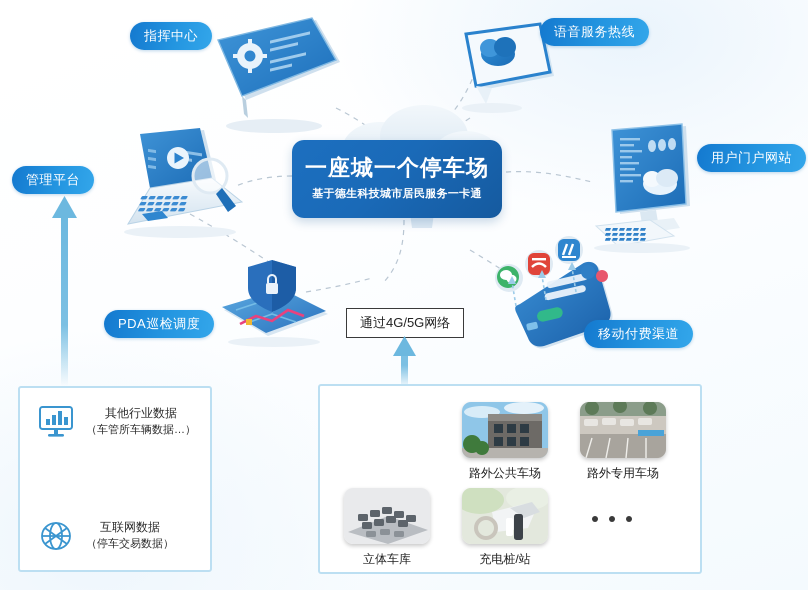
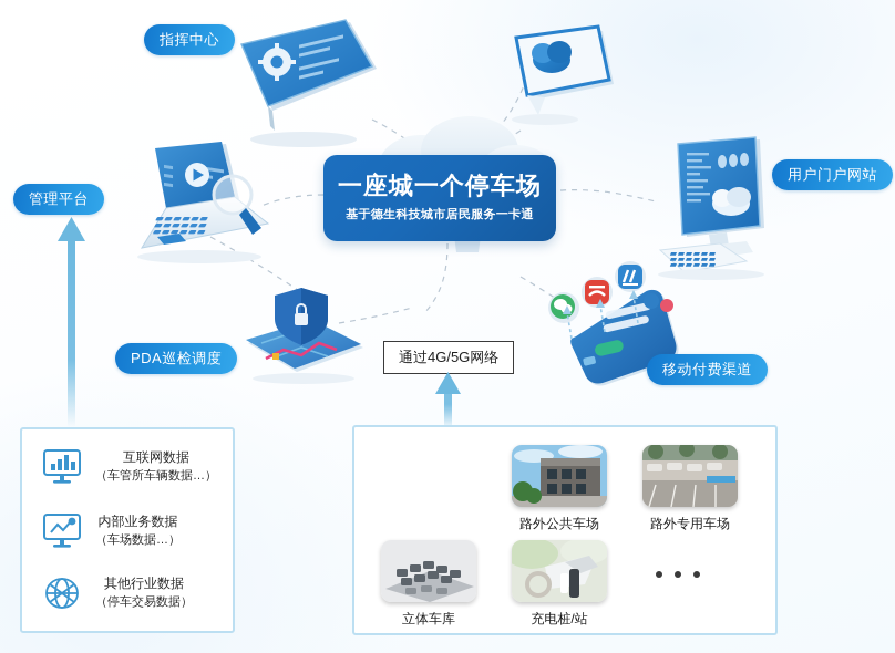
  指挥中心
- 语音服务热线
  管理平台
  用户门户网站
  PDA巡检调度
  移动付费渠道
  通过4G/5G网络
  一座城一个停车场
  基于德生科技城市居民服务一卡通
- 其他行业数据
+ 互联网数据
  （车管所车辆数据…）
+ 内部业务数据
+ （车场数据…）
- 互联网数据
+ 其他行业数据
  （停车交易数据）
  路外公共车场
  路外专用车场
  立体车库
  充电桩/站
